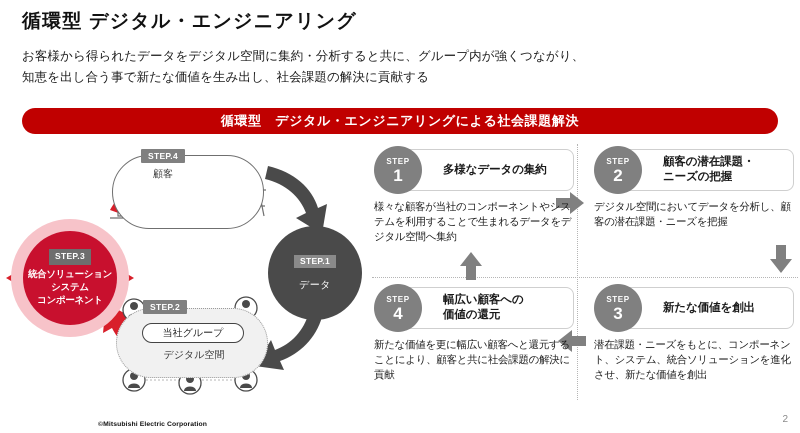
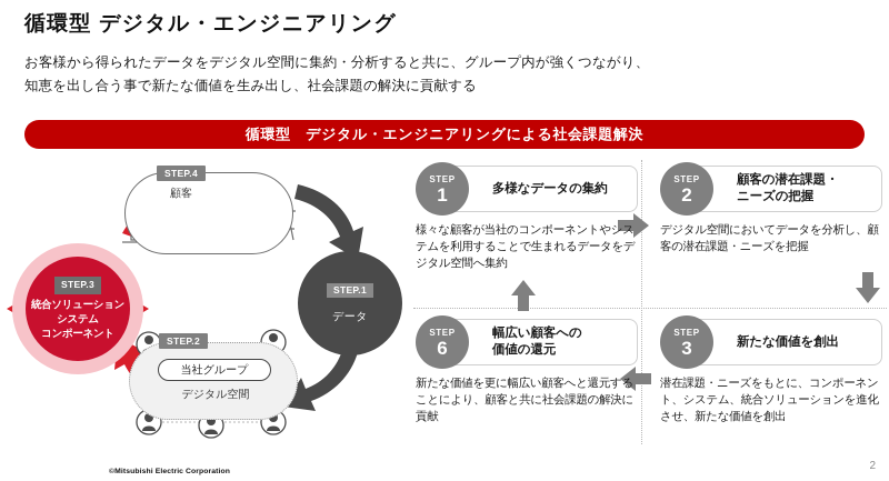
  循環型 デジタル・エンジニアリング
  お客様から得られたデータをデジタル空間に集約・分析すると共に、グループ内が強くつながり、
  知恵を出し合う事で新たな価値を生み出し、社会課題の解決に貢献する
  循環型 デジタル・エンジニアリングによる社会課題解決
  STEP.4
  顧客
  STEP.1
  データ
  STEP.2
  当社グループ
  デジタル空間
  STEP.3
  統合ソリューション
  システム
  コンポーネント
  多様なデータの集約
  STEP
  1
  様々な顧客が当社のコンポーネントやシステムを利用することで生まれるデータをデジタル空間へ集約
  顧客の潜在課題・
  ニーズの把握
  STEP
  2
  デジタル空間においてデータを分析し、顧客の潜在課題・ニーズを把握
  幅広い顧客への
  価値の還元
  STEP
- 4
+ 6
  新たな価値を更に幅広い顧客へと還元することにより、顧客と共に社会課題の解決に貢献
  新たな価値を創出
  STEP
  3
  潜在課題・ニーズをもとに、コンポーネント、システム、統合ソリューションを進化させ、新たな価値を創出
  2
